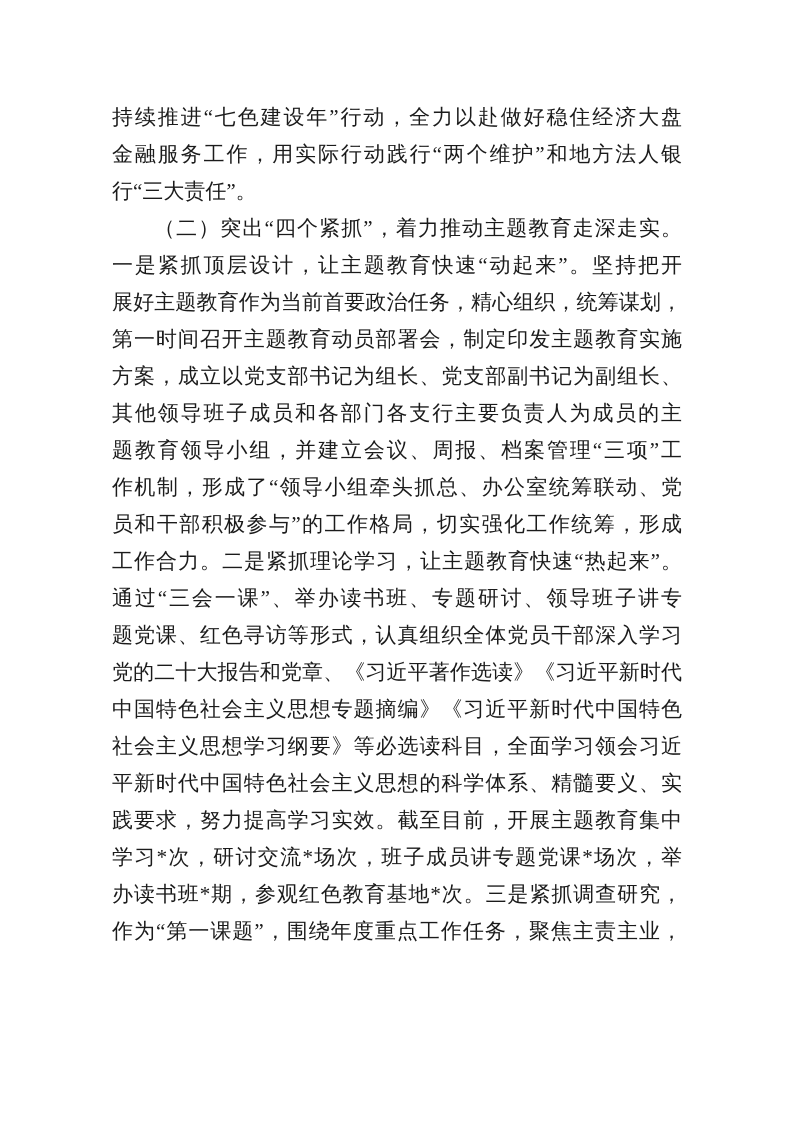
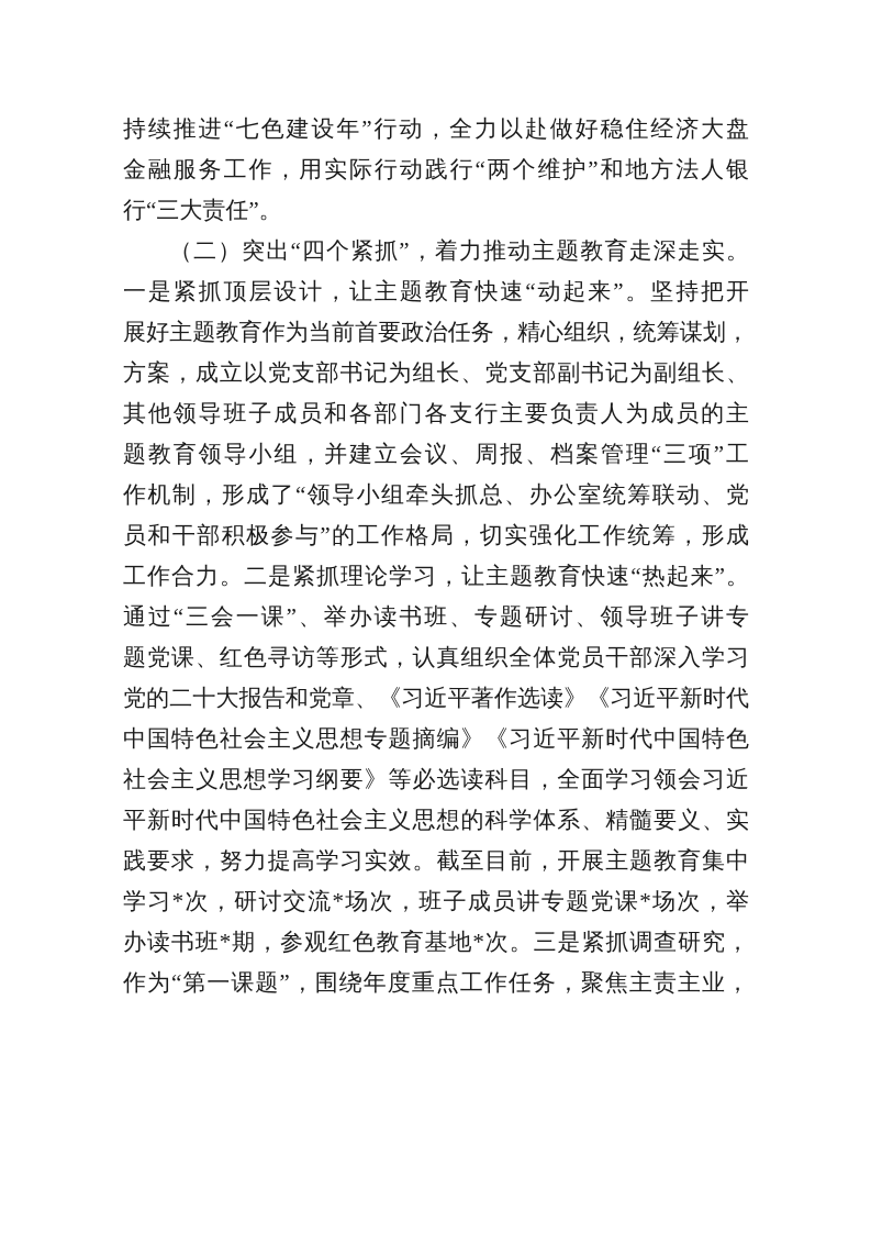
  持续推进“七色建设年”行动，全力以赴做好稳住经济大盘
  金融服务工作，用实际行动践行“两个维护”和地方法人银
  行“三大责任”。
  （二）突出“四个紧抓”，着力推动主题教育走深走实。
  一是紧抓顶层设计，让主题教育快速“动起来”。坚持把开
  展好主题教育作为当前首要政治任务，精心组织，统筹谋划，
- 第一时间召开主题教育动员部署会，制定印发主题教育实施
  方案，成立以党支部书记为组长、党支部副书记为副组长、
  其他领导班子成员和各部门各支行主要负责人为成员的主
  题教育领导小组，并建立会议、周报、档案管理“三项”工
  作机制，形成了“领导小组牵头抓总、办公室统筹联动、党
  员和干部积极参与”的工作格局，切实强化工作统筹，形成
  工作合力。二是紧抓理论学习，让主题教育快速“热起来”。
  通过“三会一课”、举办读书班、专题研讨、领导班子讲专
  题党课、红色寻访等形式，认真组织全体党员干部深入学习
  党的二十大报告和党章、《习近平著作选读》《习近平新时代
  中国特色社会主义思想专题摘编》《习近平新时代中国特色
  社会主义思想学习纲要》等必选读科目，全面学习领会习近
  平新时代中国特色社会主义思想的科学体系、精髓要义、实
  践要求，努力提高学习实效。截至目前，开展主题教育集中
  学习*次，研讨交流*场次，班子成员讲专题党课*场次，举
  办读书班*期，参观红色教育基地*次。三是紧抓调查研究，
  作为“第一课题”，围绕年度重点工作任务，聚焦主责主业，
